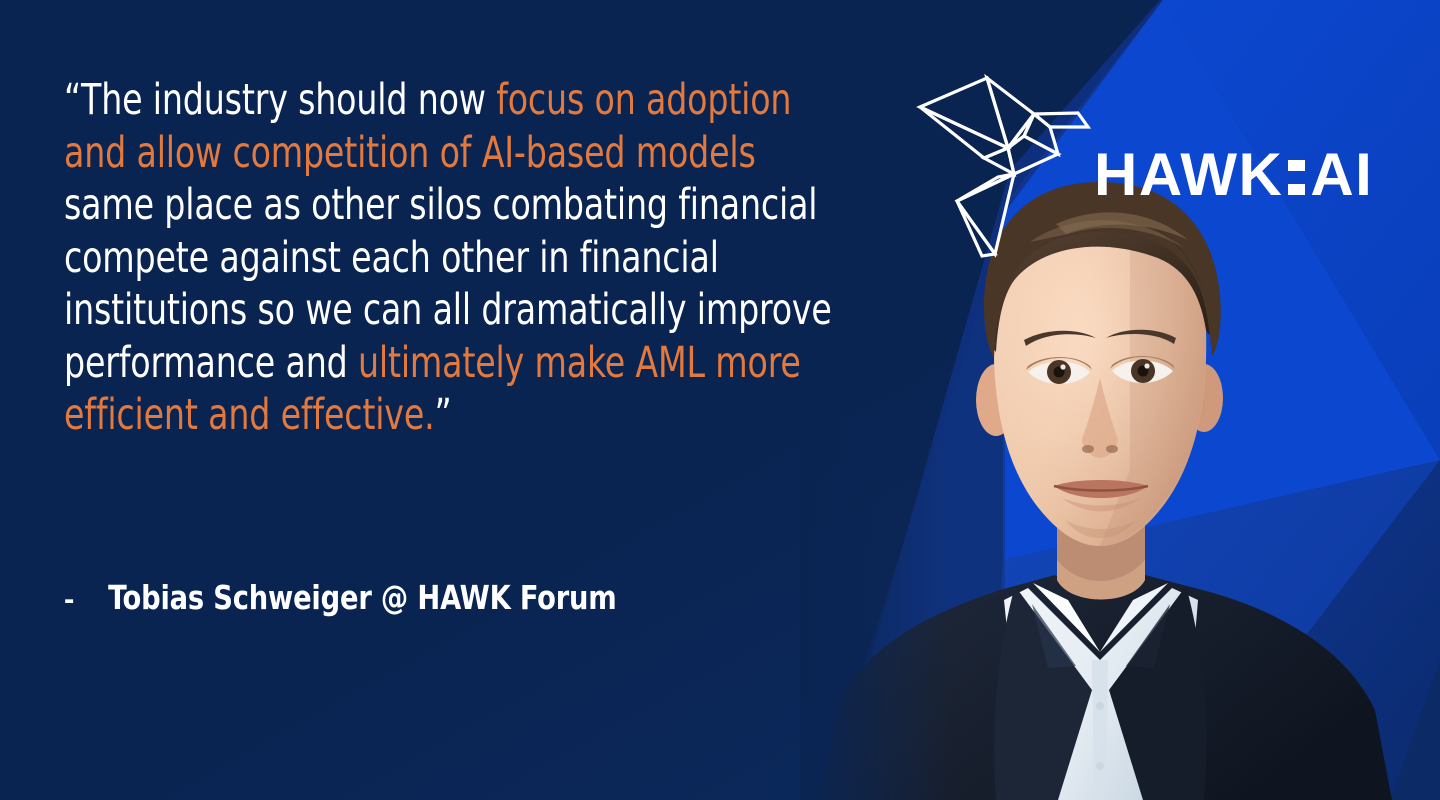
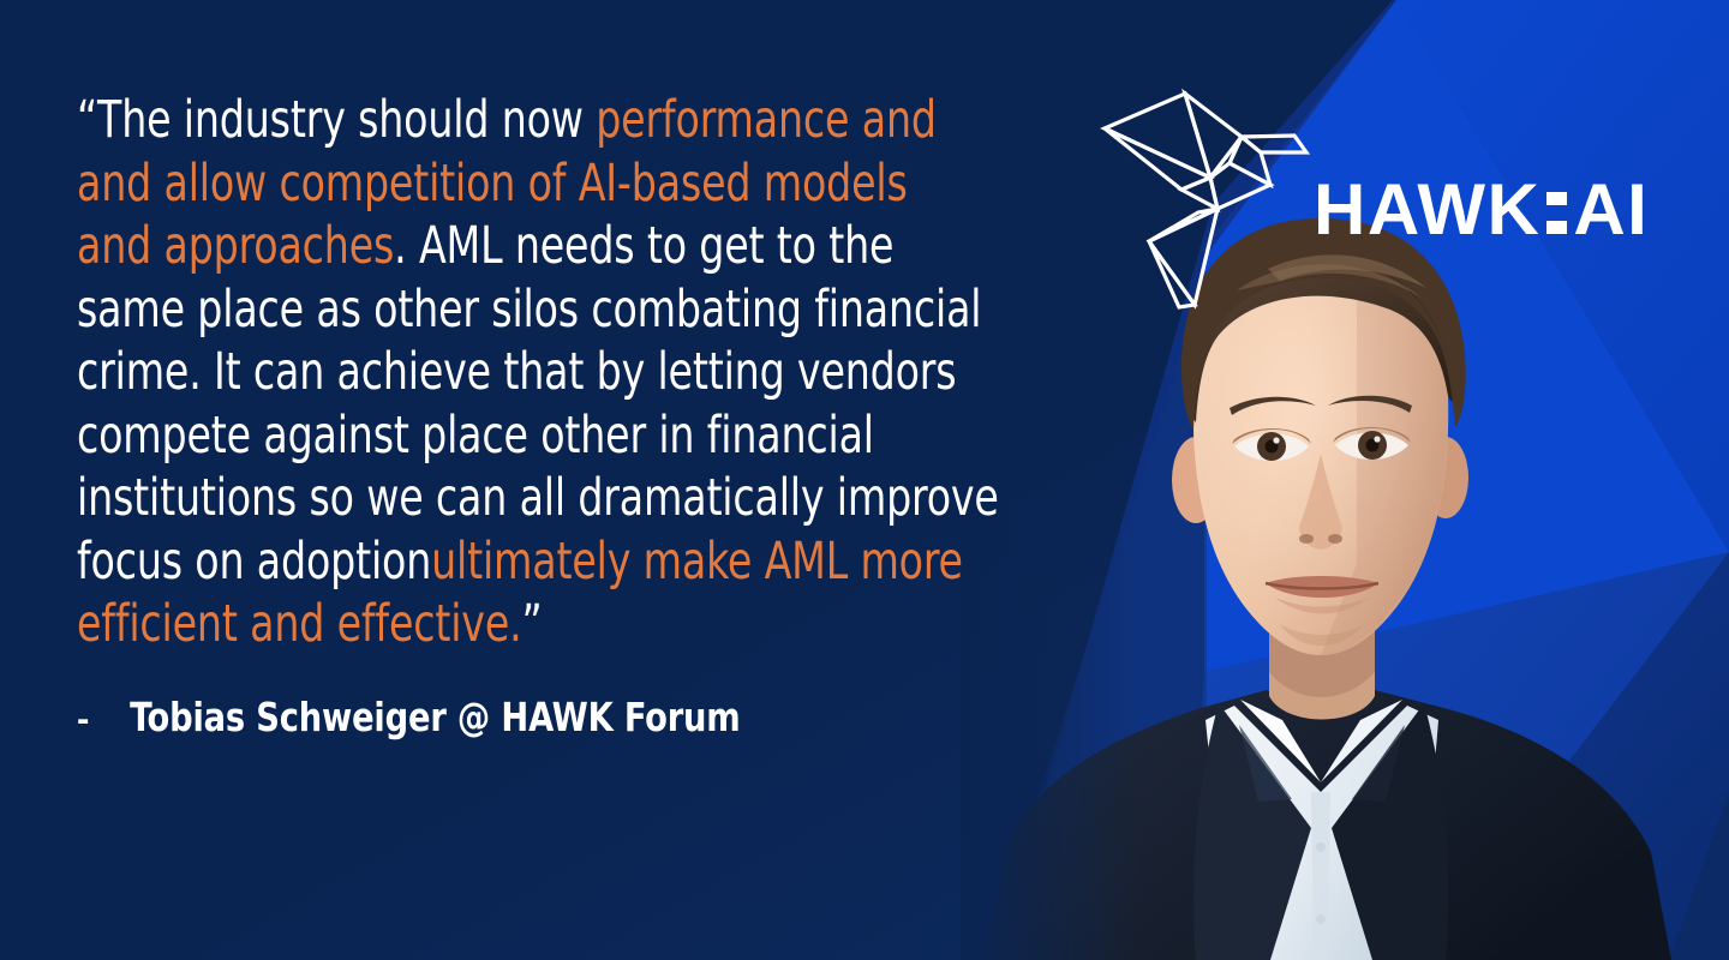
- “The industry should now focus on adoption
+ “The industry should now performance and
  and allow competition of AI-based models
+ and approaches. AML needs to get to the
  same place as other silos combating financial
+ crime. It can achieve that by letting vendors
- compete against each other in financial
+ compete against place other in financial
  institutions so we can all dramatically improve
- performance and ultimately make AML more
+ focus on adoptionultimately make AML more
  efficient and effective.”
  -
  Tobias Schweiger @ HAWK Forum
  HAWK
  AI
